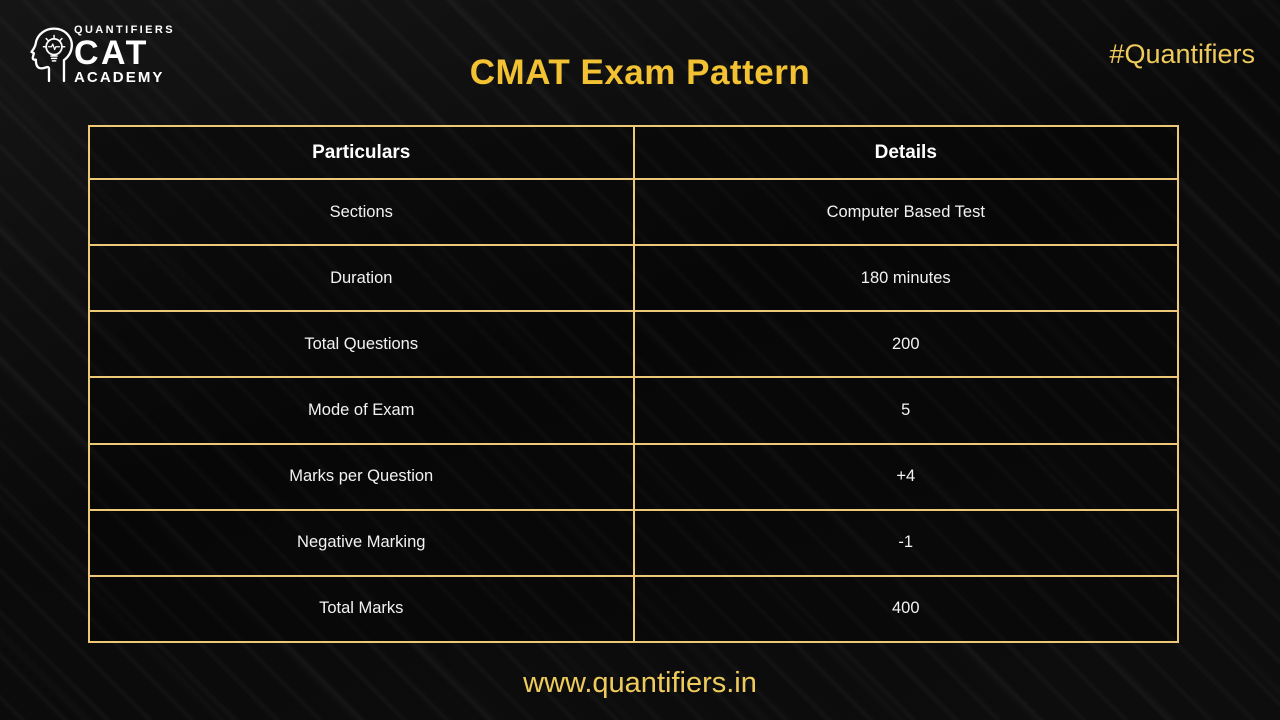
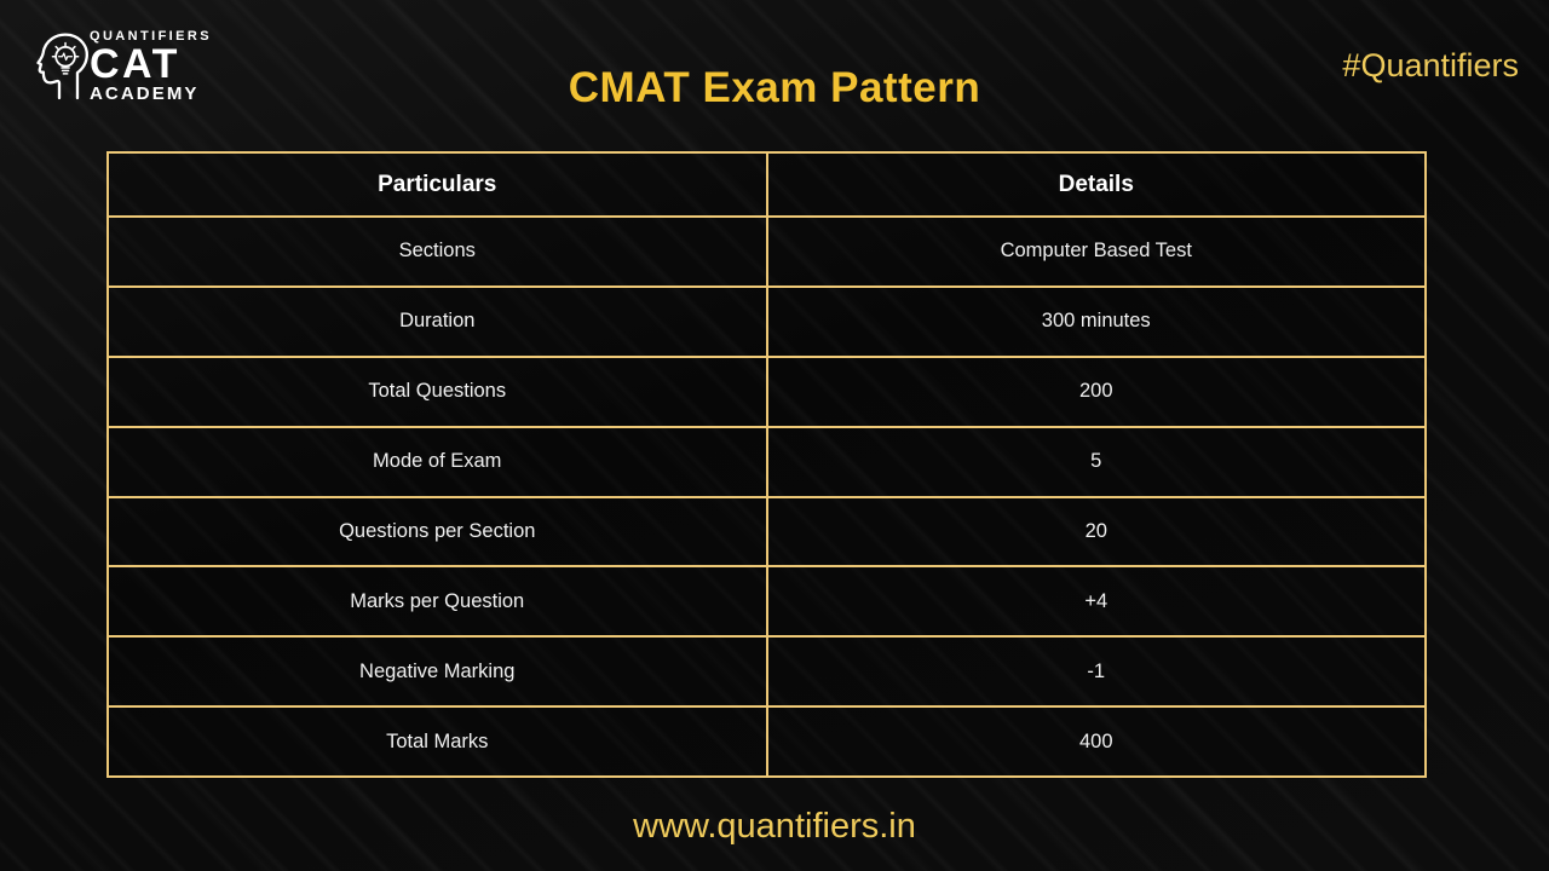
  QUANTIFIERS
  CAT
  ACADEMY
  CMAT Exam Pattern
  #Quantifiers
  Particulars	Details
  Sections	Computer Based Test
- Duration	180 minutes
+ Duration	300 minutes
  Total Questions	200
  Mode of Exam	5
+ Questions per Section	20
  Marks per Question	+4
  Negative Marking	-1
  Total Marks	400
  www.quantifiers.in
